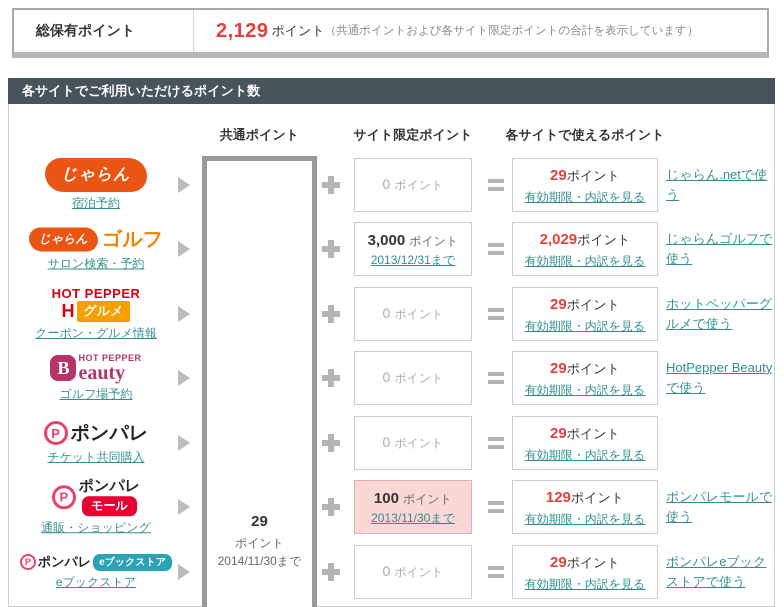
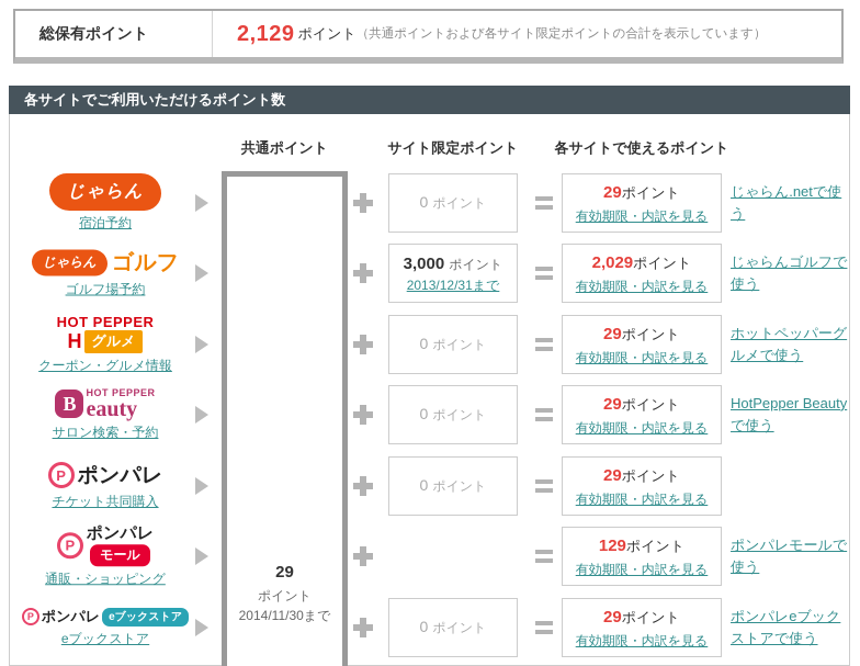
  総保有ポイント
  2,129
  ポイント
  （共通ポイントおよび各サイト限定ポイントの合計を表示しています）
  各サイトでご利用いただけるポイント数
  共通ポイント
  サイト限定ポイント
  各サイトで使えるポイント
  29
  ポイント
  2014/11/30まで
  じゃらん
  宿泊予約
  0 ポイント
  29ポイント
  有効期限・内訳を見る
  じゃらん.netで使う
  じゃらん
  ゴルフ
- サロン検索・予約
+ ゴルフ場予約
  3,000 ポイント
  2013/12/31まで
  2,029ポイント
  有効期限・内訳を見る
  じゃらんゴルフで使う
  HOT PEPPER
  H
  グルメ
  クーポン・グルメ情報
  0 ポイント
  29ポイント
  有効期限・内訳を見る
  ホットペッパーグルメで使う
  B
  HOT PEPPER
  eauty
- ゴルフ場予約
+ サロン検索・予約
  0 ポイント
  29ポイント
  有効期限・内訳を見る
  HotPepper Beautyで使う
  P
  ポンパレ
  チケット共同購入
  0 ポイント
  29ポイント
  有効期限・内訳を見る
  P
  ポンパレ
  モール
  通販・ショッピング
- 100 ポイント
- 2013/11/30まで
  129ポイント
  有効期限・内訳を見る
  ポンパレモールで使う
  P
  ポンパレ
  eブックストア
  eブックストア
  0 ポイント
  29ポイント
  有効期限・内訳を見る
  ポンパレeブックストアで使う
